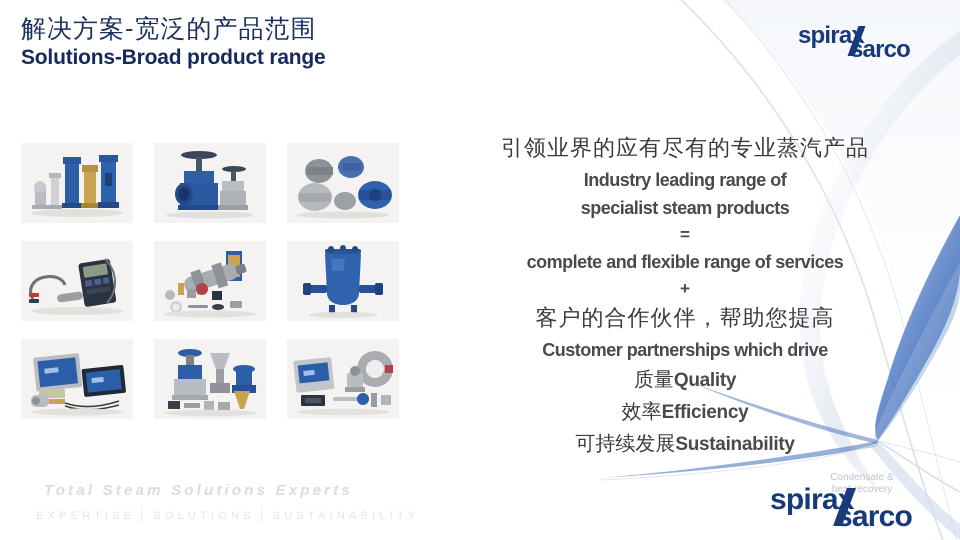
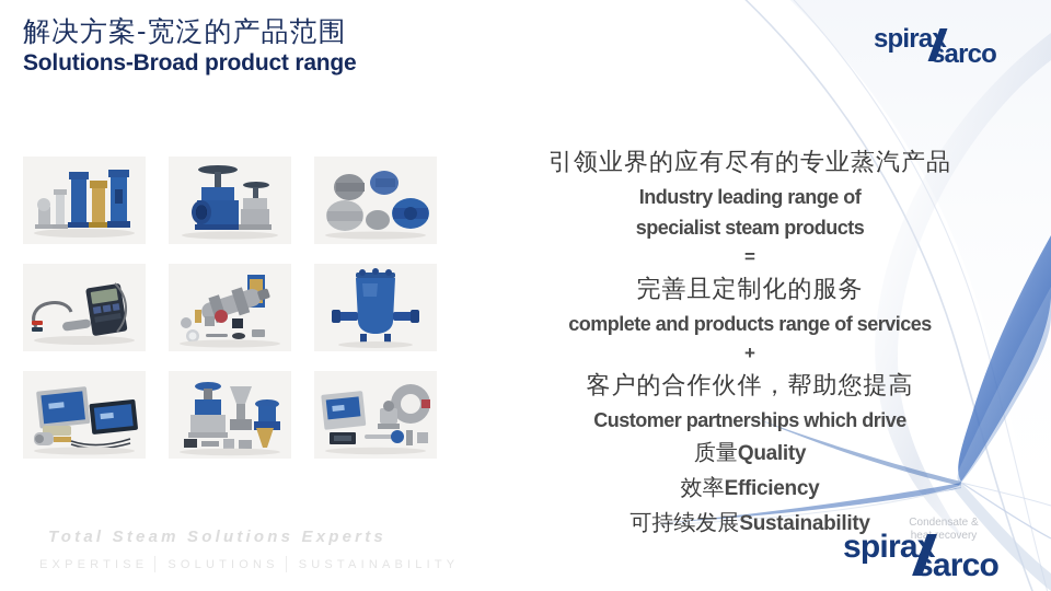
  解决方案-宽泛的产品范围
  Solutions-Broad product range
  spira
  sarco
  引领业界的应有尽有的专业蒸汽产品
  Industry leading range of
  specialist steam products
  =
+ 完善且定制化的服务
- complete and flexible range of services
+ complete and products range of services
  +
  客户的合作伙伴，帮助您提高
  Customer partnerships which drive
  质量Quality
  效率Efficiency
  可持续发展Sustainability
  Total Steam Solutions Experts
  EXPERTISE
  SOLUTIONS
  SUSTAINABILITY
  Condensate & he recovery
  spira
  sarco
